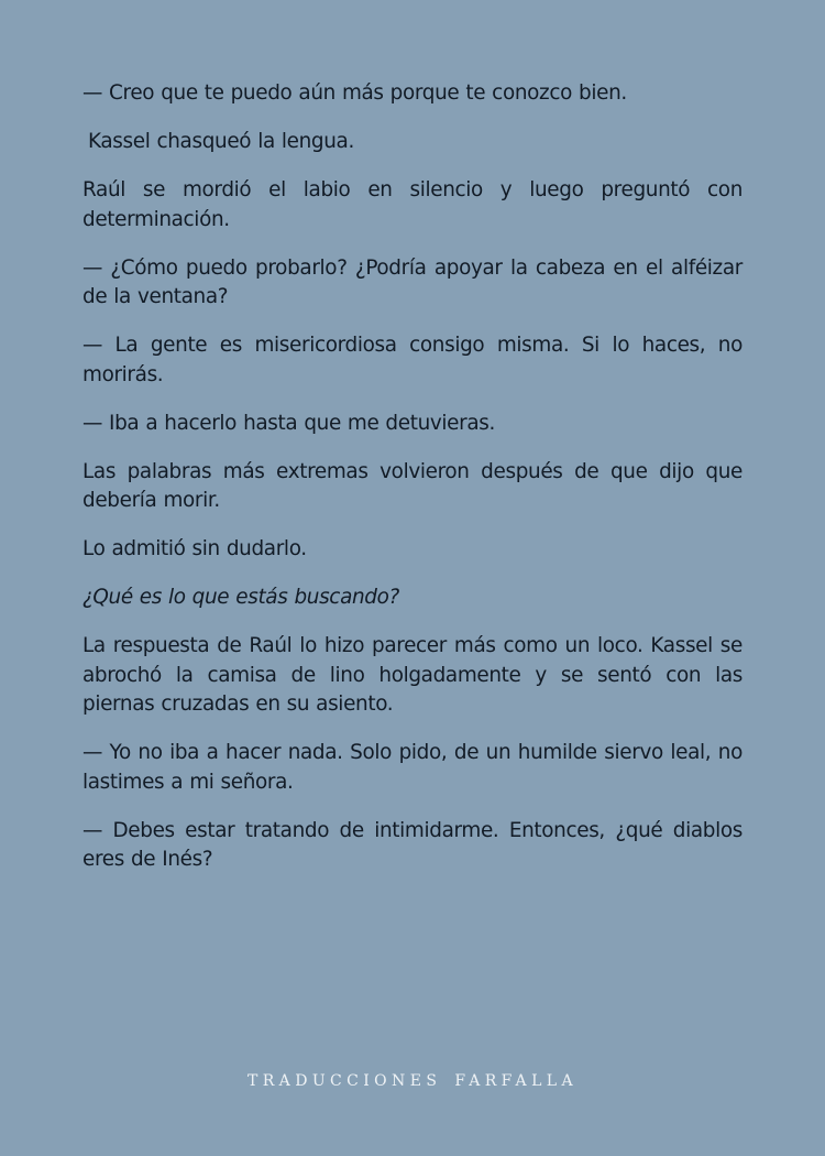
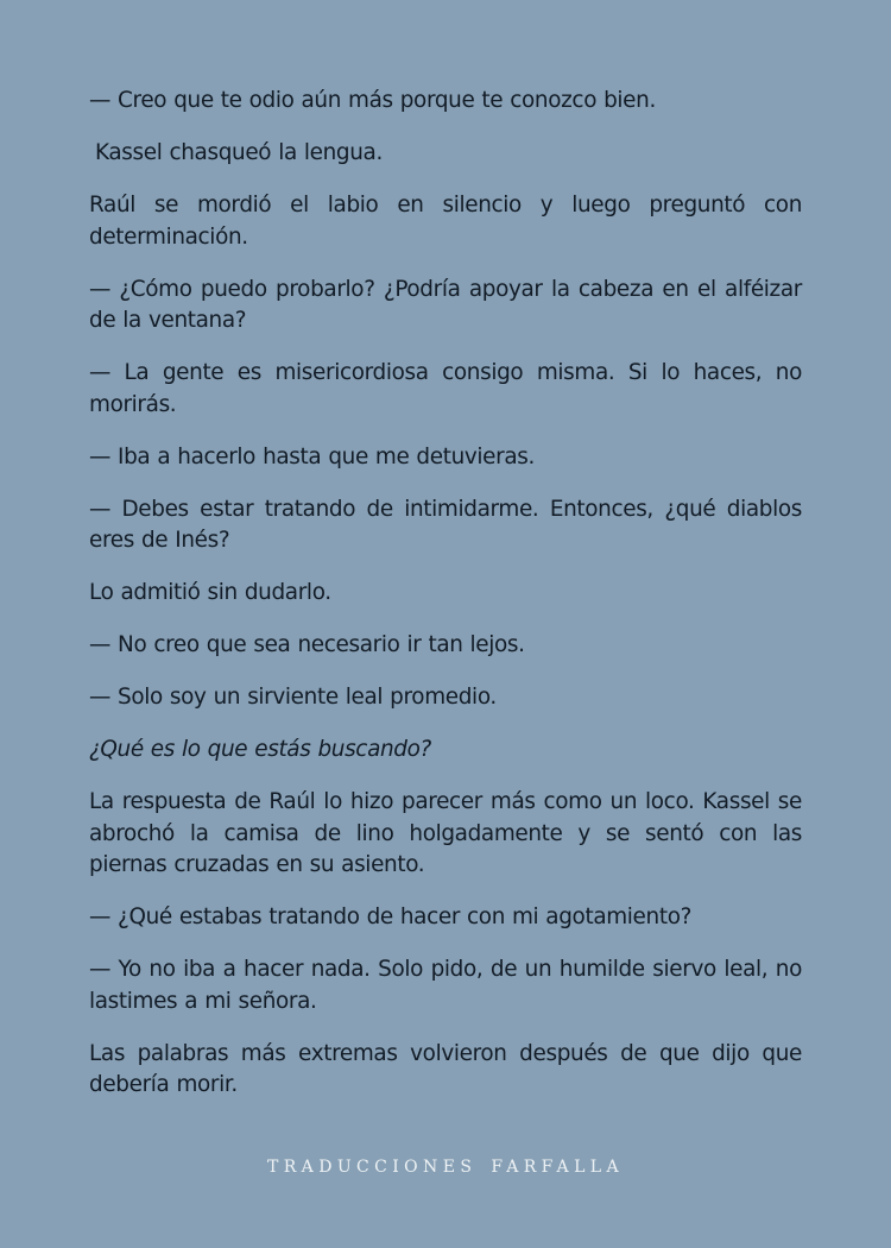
- — Creo que te puedo aún más porque te conozco bien.
+ — Creo que te odio aún más porque te conozco bien.
  Kassel chasqueó la lengua.
  Raúl se mordió el labio en silencio y luego preguntó con determinación.
  — ¿Cómo puedo probarlo? ¿Podría apoyar la cabeza en el alféizar de la ventana?
  — La gente es misericordiosa consigo misma. Si lo haces, no morirás.
  — Iba a hacerlo hasta que me detuvieras.
- Las palabras más extremas volvieron después de que dijo que debería morir.
+ — Debes estar tratando de intimidarme. Entonces, ¿qué diablos eres de Inés?
  Lo admitió sin dudarlo.
+ — No creo que sea necesario ir tan lejos.
+ — Solo soy un sirviente leal promedio.
  ¿Qué es lo que estás buscando?
  La respuesta de Raúl lo hizo parecer más como un loco. Kassel se abrochó la camisa de lino holgadamente y se sentó con las piernas cruzadas en su asiento.
+ — ¿Qué estabas tratando de hacer con mi agotamiento?
  — Yo no iba a hacer nada. Solo pido, de un humilde siervo leal, no lastimes a mi señora.
- — Debes estar tratando de intimidarme. Entonces, ¿qué diablos eres de Inés?
+ Las palabras más extremas volvieron después de que dijo que debería morir.
  TRADUCCIONES FARFALLA
